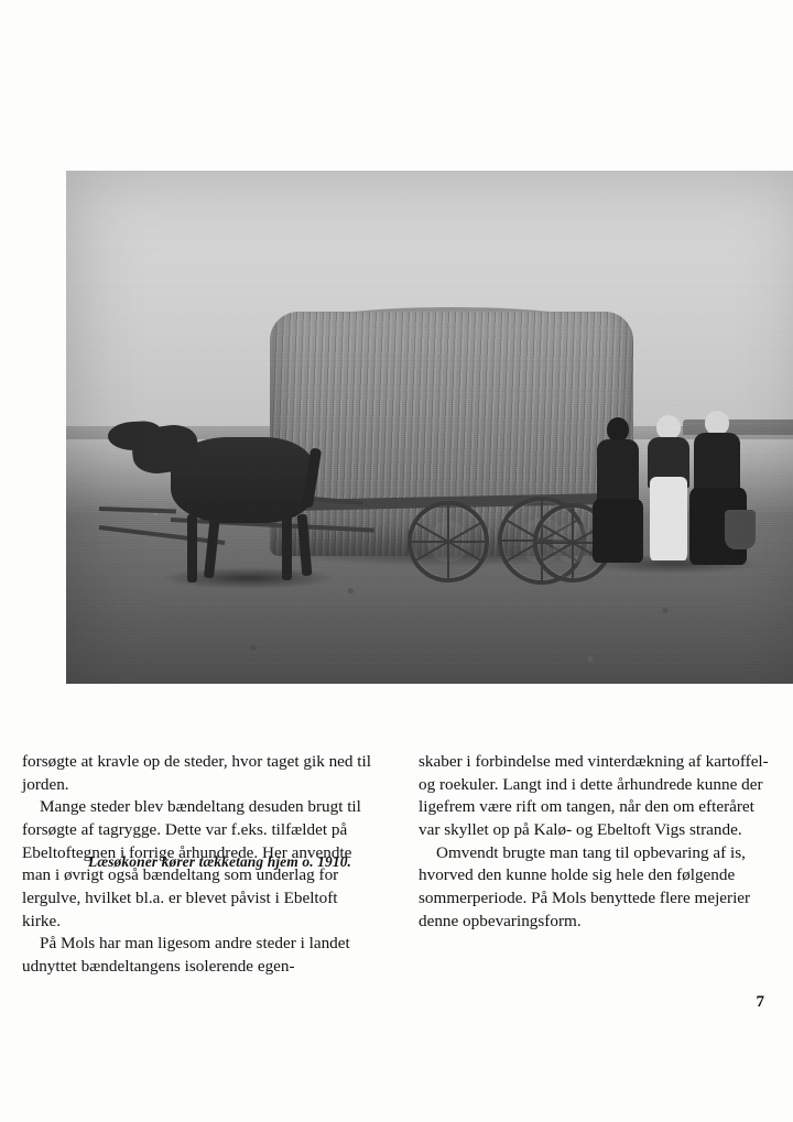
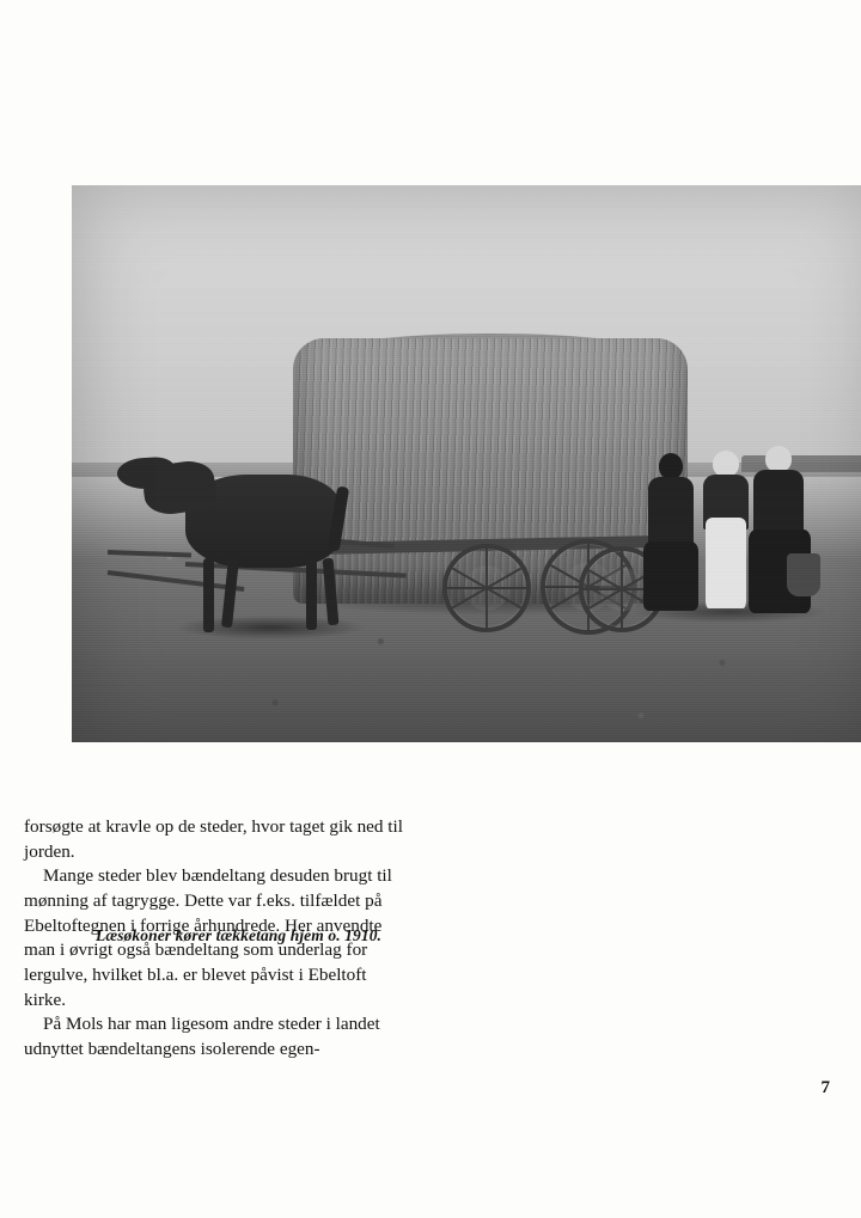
  Læsøkoner kører tækketang hjem o. 1910.
  forsøgte at kravle op de steder, hvor taget gik ned til jorden.
- Mange steder blev bændeltang desuden brugt til forsøgte af tagrygge. Dette var f.eks. tilfældet på Ebeltoftegnen i forrige århundrede. Her anvendte man i øvrigt også bændeltang som underlag for lergulve, hvilket bl.a. er blevet påvist i Ebeltoft kirke.
+ Mange steder blev bændeltang desuden brugt til mønning af tagrygge. Dette var f.eks. tilfældet på Ebeltoftegnen i forrige århundrede. Her anvendte man i øvrigt også bændeltang som underlag for lergulve, hvilket bl.a. er blevet påvist i Ebeltoft kirke.
  På Mols har man ligesom andre steder i landet udnyttet bændeltangens isolerende egen-
- skaber i forbindelse med vinterdækning af kartoffel- og roekuler. Langt ind i dette århundrede kunne der ligefrem være rift om tangen, når den om efteråret var skyllet op på Kalø- og Ebeltoft Vigs strande.
- Omvendt brugte man tang til opbevaring af is, hvorved den kunne holde sig hele den følgende sommerperiode. På Mols benyttede flere mejerier denne opbevaringsform.
  7
